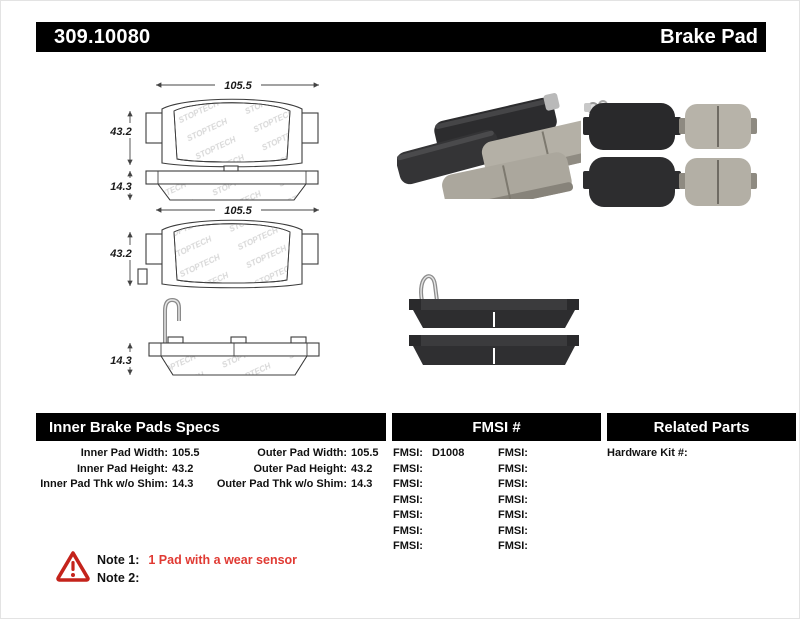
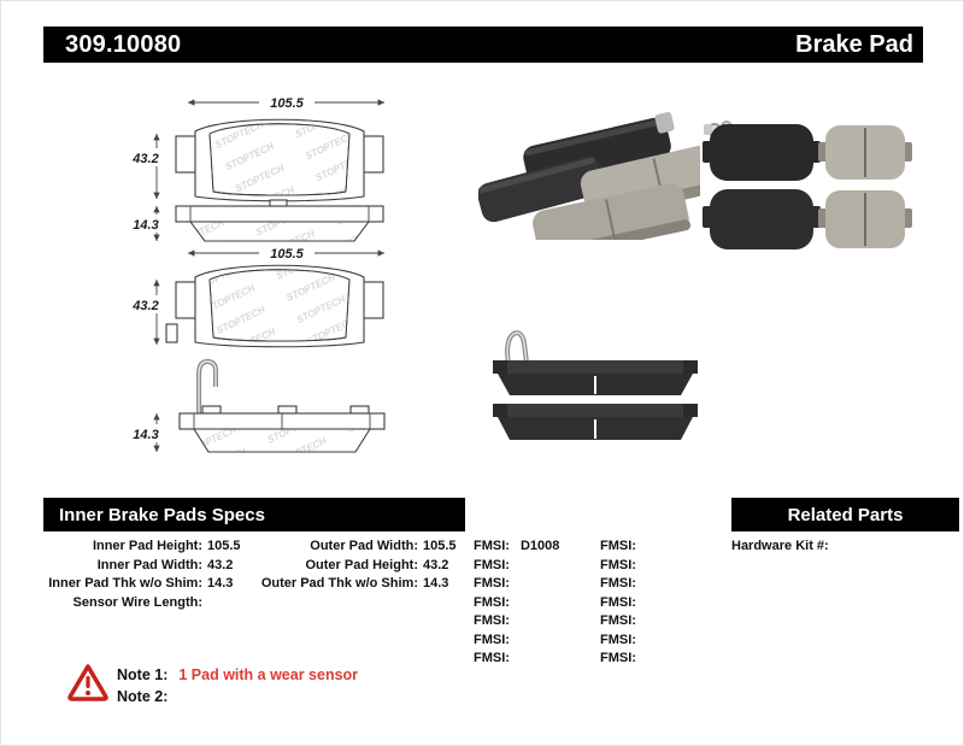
  309.10080
  Brake Pad
  105.5
  43.2
  14.3
  105.5
  43.2
  14.3
  Inner Brake Pads Specs
- FMSI #
  Related Parts
- Inner Pad Width:
+ Inner Pad Height:
  105.5
- Inner Pad Height:
+ Inner Pad Width:
  43.2
  Inner Pad Thk w/o Shim:
  14.3
+ Sensor Wire Length:
  Outer Pad Width:
  105.5
  Outer Pad Height:
  43.2
  Outer Pad Thk w/o Shim:
  14.3
  FMSI:
  D1008
  FMSI:
  FMSI:
  FMSI:
  FMSI:
  FMSI:
  FMSI:
  FMSI:
  FMSI:
  FMSI:
  FMSI:
  FMSI:
  FMSI:
  FMSI:
  Hardware Kit #:
  Note 1: 1 Pad with a wear sensor
  Note 2:
